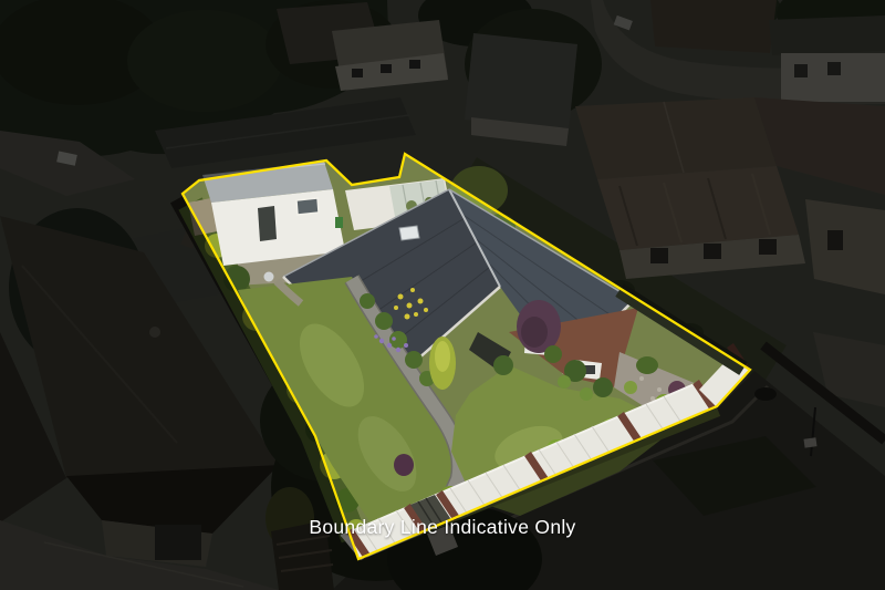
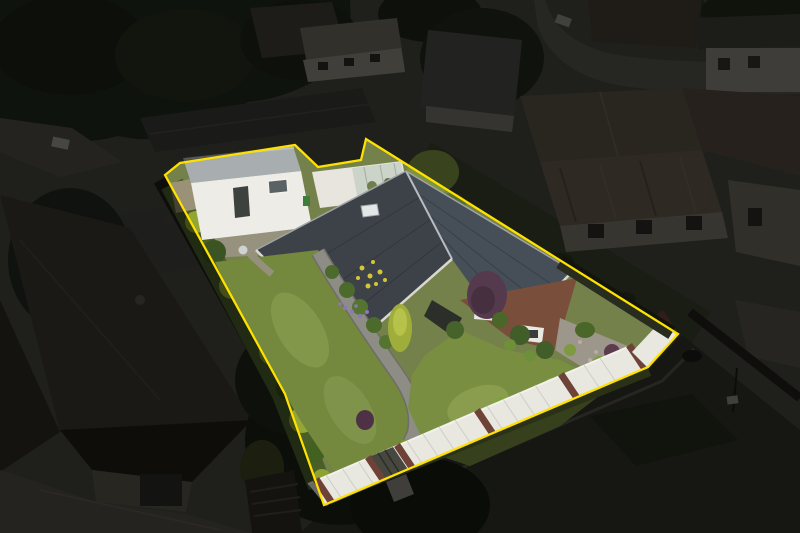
- Boundary Line Indicative Only
